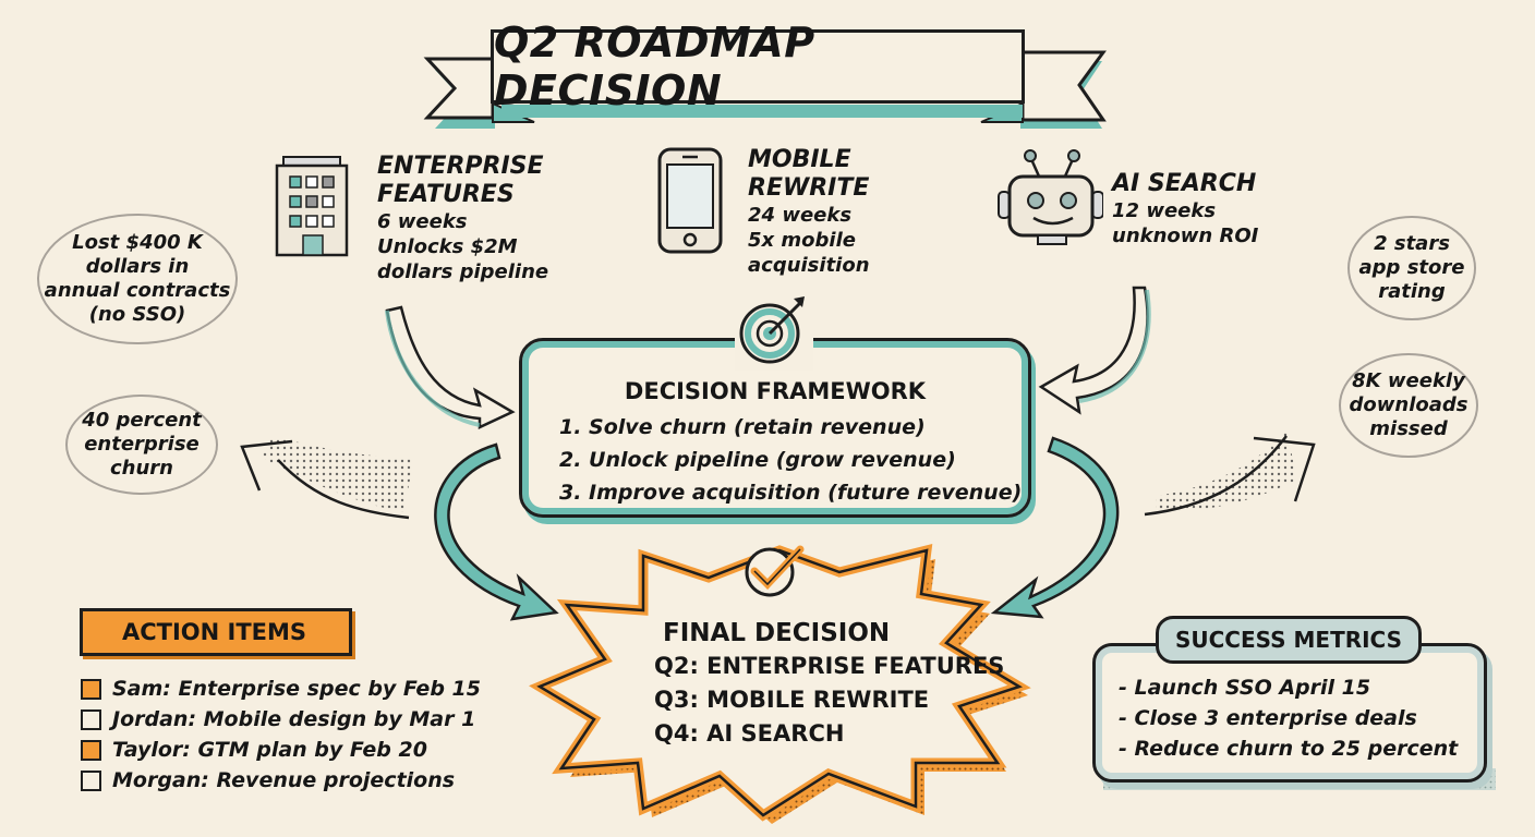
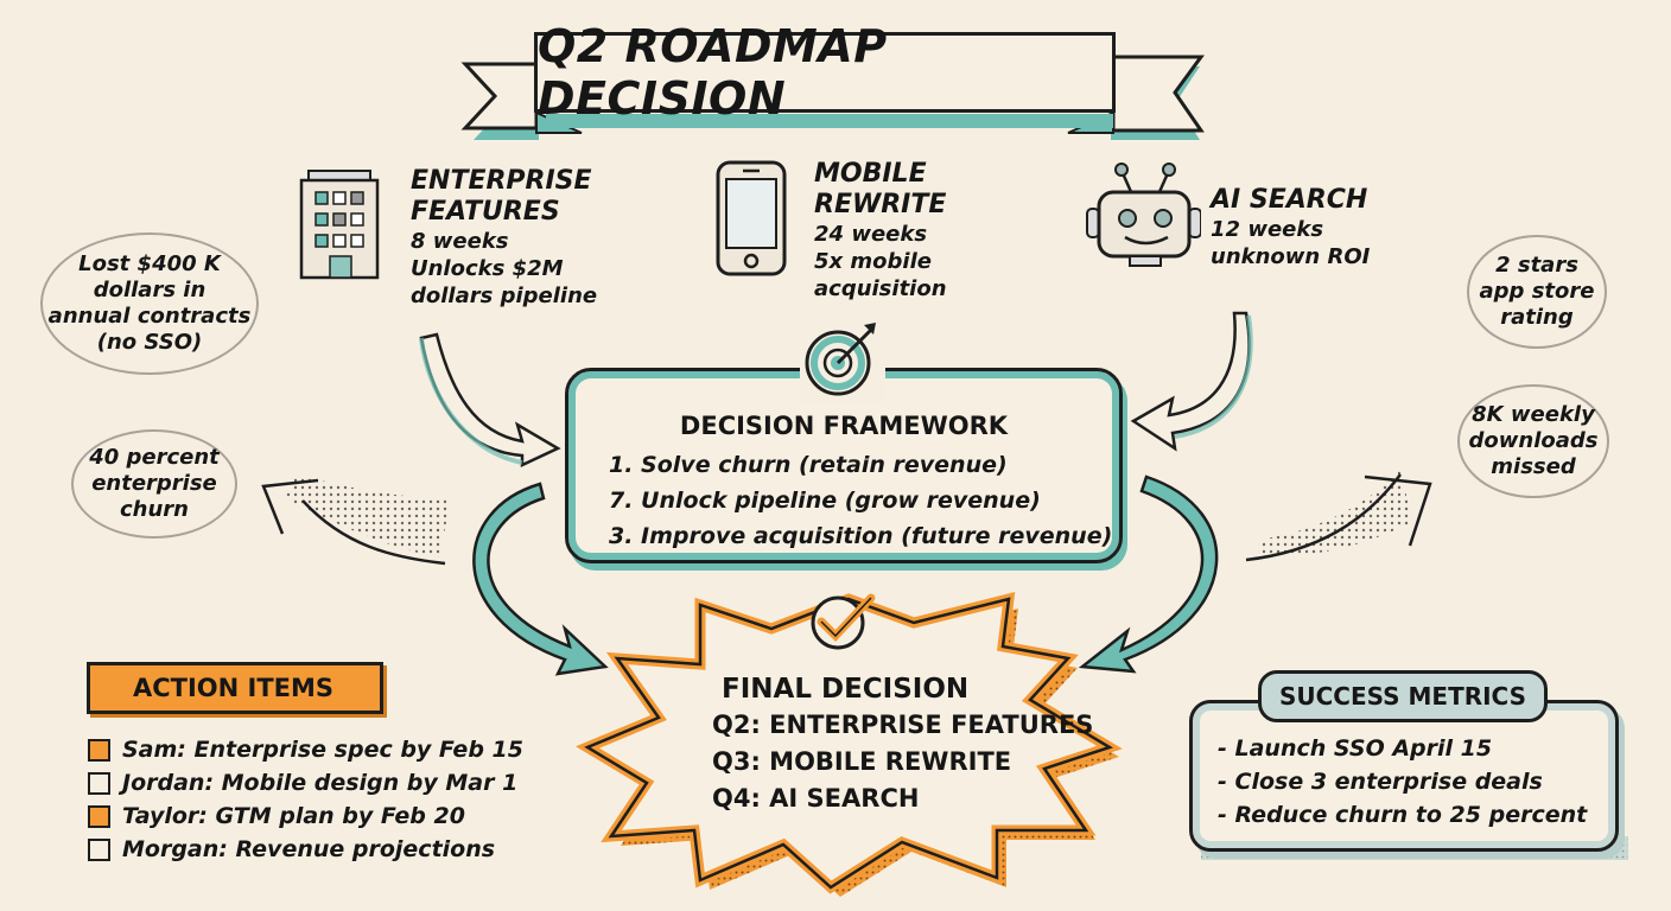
  Q2 ROADMAP DECISION
  ENTERPRISE
  FEATURES
- 6 weeks
+ 8 weeks
  Unlocks $2M
  dollars pipeline
  MOBILE
  REWRITE
  24 weeks
  5x mobile
  acquisition
  AI SEARCH
  12 weeks
  unknown ROI
  Lost $400 K
  dollars in
  annual contracts
  (no SSO)
  40 percent
  enterprise
  churn
  2 stars
  app store
  rating
  8K weekly
  downloads
  missed
  DECISION FRAMEWORK
  1. Solve churn (retain revenue)
- 2. Unlock pipeline (grow revenue)
+ 7. Unlock pipeline (grow revenue)
  3. Improve acquisition (future revenue)
  FINAL DECISION
  Q2: ENTERPRISE FEATURES
  Q3: MOBILE REWRITE
  Q4: AI SEARCH
  ACTION ITEMS
  Sam: Enterprise spec by Feb 15
  Jordan: Mobile design by Mar 1
  Taylor: GTM plan by Feb 20
  Morgan: Revenue projections
  SUCCESS METRICS
  - Launch SSO April 15
  - Close 3 enterprise deals
  - Reduce churn to 25 percent
